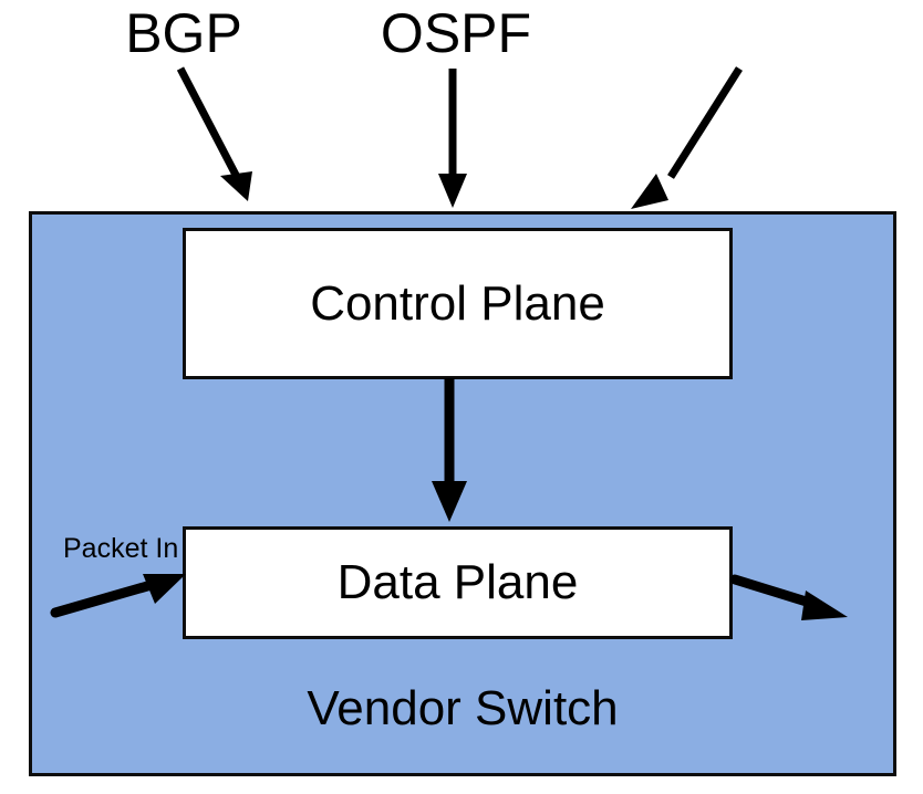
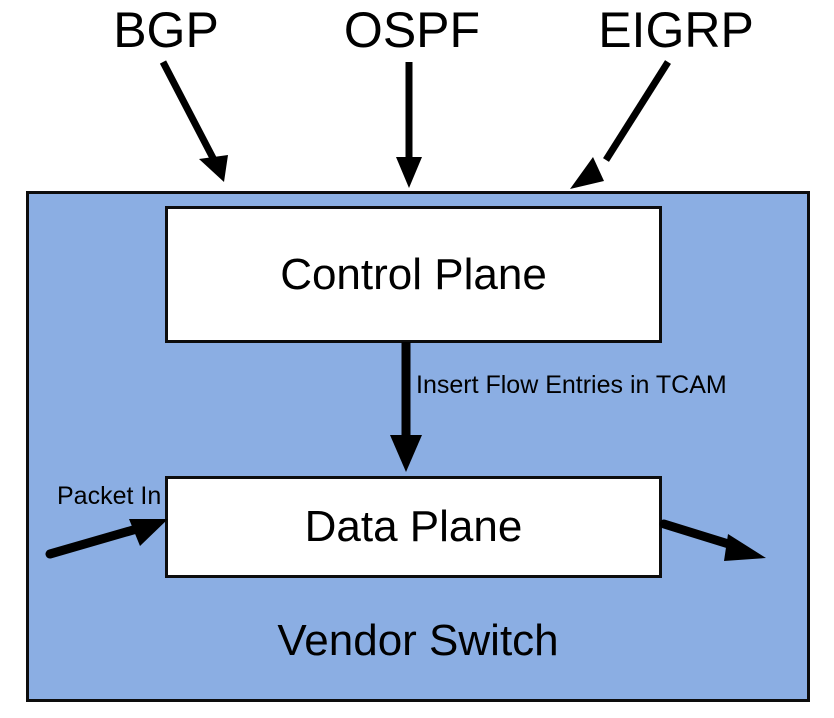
  Vendor Switch
  Control Plane
  Data Plane
  BGP
  OSPF
+ EIGRP
+ Insert Flow Entries in TCAM
  Packet In
